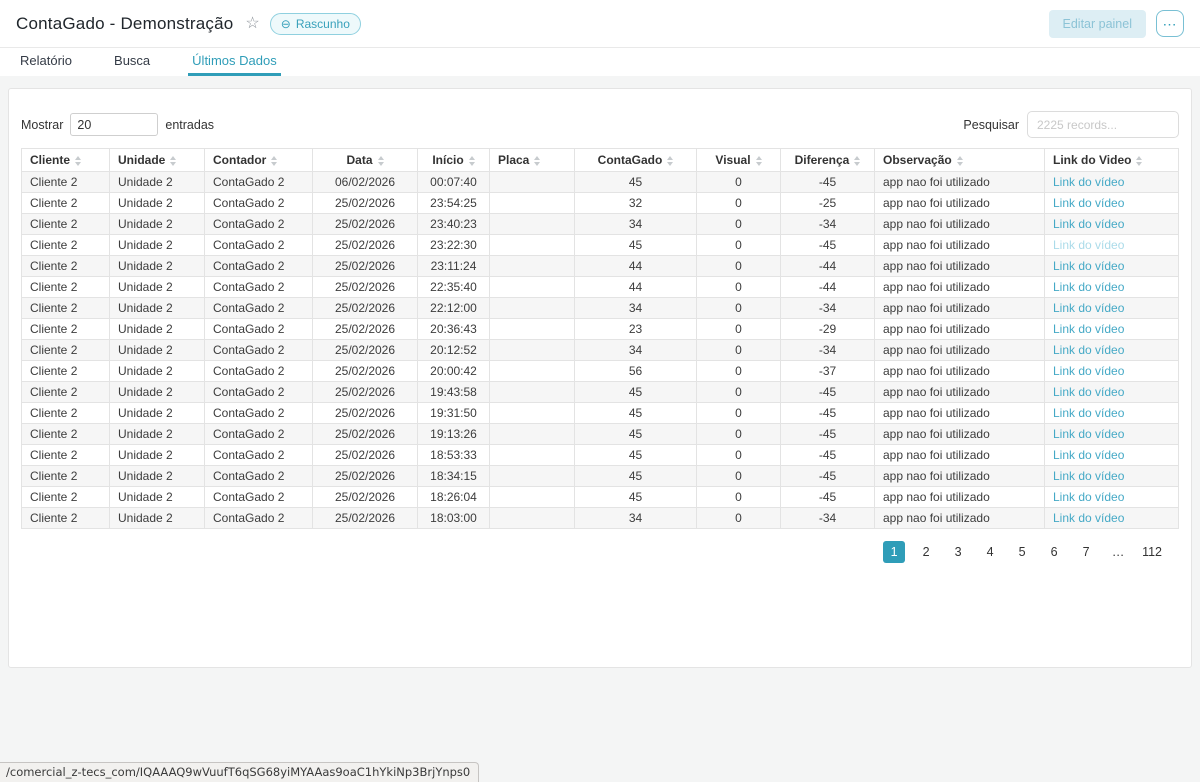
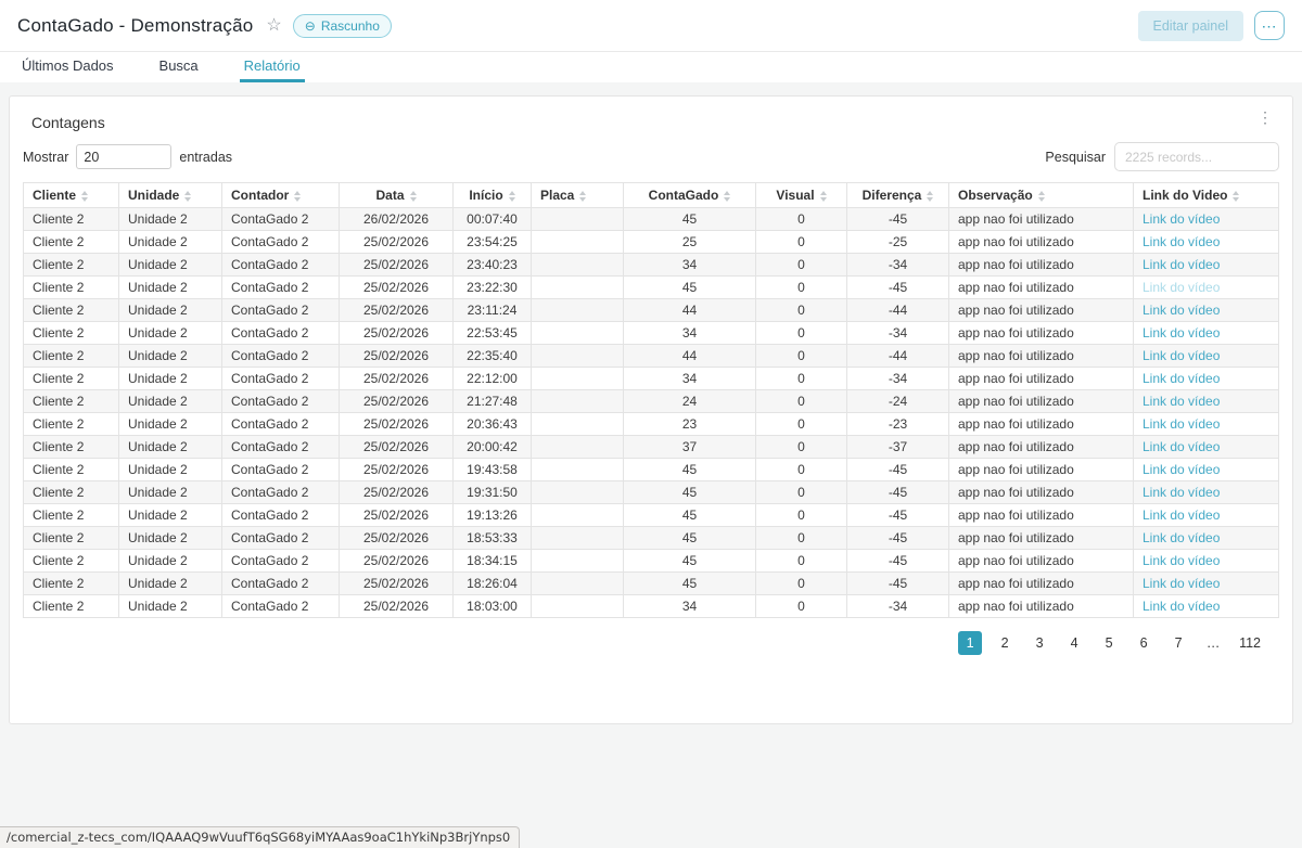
  ContaGado - Demonstração
  ☆
  ⊖
  Rascunho
  Editar painel
  ⋯
- Relatório
+ Últimos Dados
  Busca
- Últimos Dados
+ Relatório
+ Contagens
+ ⋮
  Mostrar
  20
  entradas
  Pesquisar
  2225 records...
  Cliente	Unidade	Contador	Data	Início	Placa	ContaGado	Visual	Diferença	Observação	Link do Video
- Cliente 2	Unidade 2	ContaGado 2	06/02/2026	00:07:40		45	0	-45	app nao foi utilizado	Link do vídeo
+ Cliente 2	Unidade 2	ContaGado 2	26/02/2026	00:07:40		45	0	-45	app nao foi utilizado	Link do vídeo
- Cliente 2	Unidade 2	ContaGado 2	25/02/2026	23:54:25		32	0	-25	app nao foi utilizado	Link do vídeo
+ Cliente 2	Unidade 2	ContaGado 2	25/02/2026	23:54:25		25	0	-25	app nao foi utilizado	Link do vídeo
  Cliente 2	Unidade 2	ContaGado 2	25/02/2026	23:40:23		34	0	-34	app nao foi utilizado	Link do vídeo
  Cliente 2	Unidade 2	ContaGado 2	25/02/2026	23:22:30		45	0	-45	app nao foi utilizado	Link do vídeo
  Cliente 2	Unidade 2	ContaGado 2	25/02/2026	23:11:24		44	0	-44	app nao foi utilizado	Link do vídeo
+ Cliente 2	Unidade 2	ContaGado 2	25/02/2026	22:53:45		34	0	-34	app nao foi utilizado	Link do vídeo
  Cliente 2	Unidade 2	ContaGado 2	25/02/2026	22:35:40		44	0	-44	app nao foi utilizado	Link do vídeo
  Cliente 2	Unidade 2	ContaGado 2	25/02/2026	22:12:00		34	0	-34	app nao foi utilizado	Link do vídeo
+ Cliente 2	Unidade 2	ContaGado 2	25/02/2026	21:27:48		24	0	-24	app nao foi utilizado	Link do vídeo
- Cliente 2	Unidade 2	ContaGado 2	25/02/2026	20:36:43		23	0	-29	app nao foi utilizado	Link do vídeo
+ Cliente 2	Unidade 2	ContaGado 2	25/02/2026	20:36:43		23	0	-23	app nao foi utilizado	Link do vídeo
- Cliente 2	Unidade 2	ContaGado 2	25/02/2026	20:12:52		34	0	-34	app nao foi utilizado	Link do vídeo
- Cliente 2	Unidade 2	ContaGado 2	25/02/2026	20:00:42		56	0	-37	app nao foi utilizado	Link do vídeo
+ Cliente 2	Unidade 2	ContaGado 2	25/02/2026	20:00:42		37	0	-37	app nao foi utilizado	Link do vídeo
  Cliente 2	Unidade 2	ContaGado 2	25/02/2026	19:43:58		45	0	-45	app nao foi utilizado	Link do vídeo
  Cliente 2	Unidade 2	ContaGado 2	25/02/2026	19:31:50		45	0	-45	app nao foi utilizado	Link do vídeo
  Cliente 2	Unidade 2	ContaGado 2	25/02/2026	19:13:26		45	0	-45	app nao foi utilizado	Link do vídeo
  Cliente 2	Unidade 2	ContaGado 2	25/02/2026	18:53:33		45	0	-45	app nao foi utilizado	Link do vídeo
  Cliente 2	Unidade 2	ContaGado 2	25/02/2026	18:34:15		45	0	-45	app nao foi utilizado	Link do vídeo
  Cliente 2	Unidade 2	ContaGado 2	25/02/2026	18:26:04		45	0	-45	app nao foi utilizado	Link do vídeo
  Cliente 2	Unidade 2	ContaGado 2	25/02/2026	18:03:00		34	0	-34	app nao foi utilizado	Link do vídeo
  1
  2
  3
  4
  5
  6
  7
  …
  112
  /comercial_z-tecs_com/IQAAAQ9wVuufT6qSG68yiMYAAas9oaC1hYkiNp3BrjYnps0
